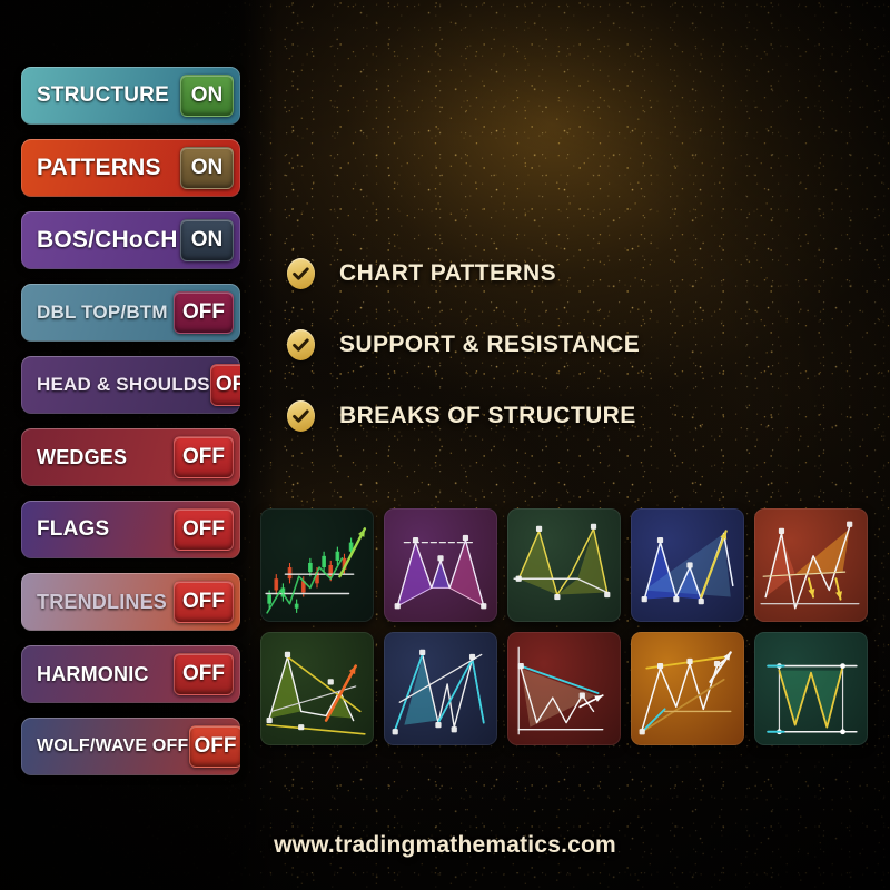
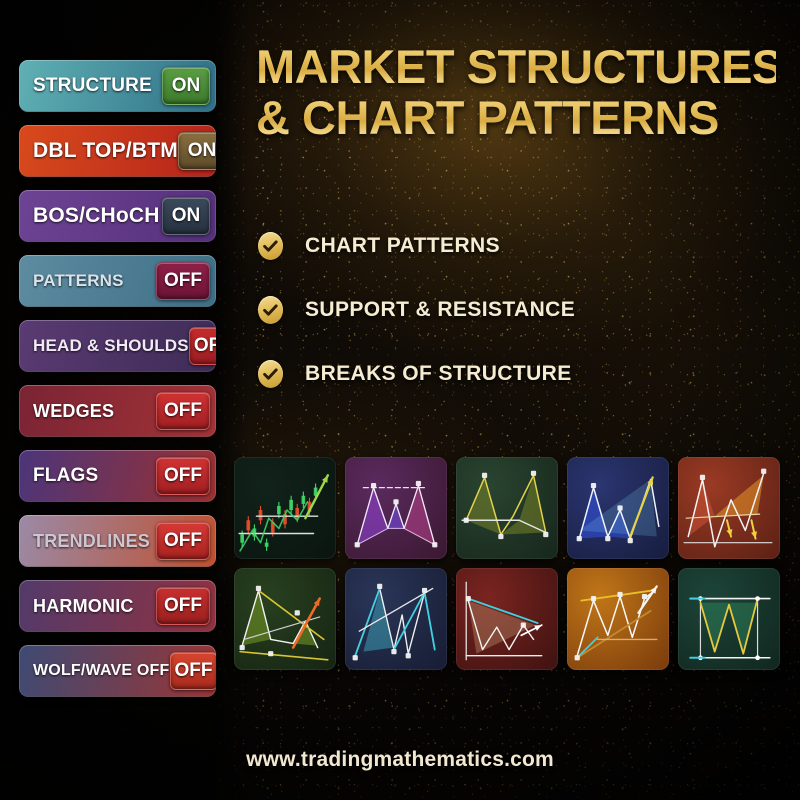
  STRUCTURE
  ON
- PATTERNS
+ DBL TOP/BTM
  ON
  BOS/CHoCH
  ON
- DBL TOP/BTM
+ PATTERNS
  OFF
  HEAD & SHOULDS
  WEDGES
  OFF
  FLAGS
  OFF
  TRENDLINES
  OFF
  HARMONIC
  OFF
  WOLF/WAVE OFF
  OFF
+ MARKET STRUCTURES
+ & CHART PATTERNS
  CHART PATTERNS
  SUPPORT & RESISTANCE
  BREAKS OF STRUCTURE
  www.tradingmathematics.com
